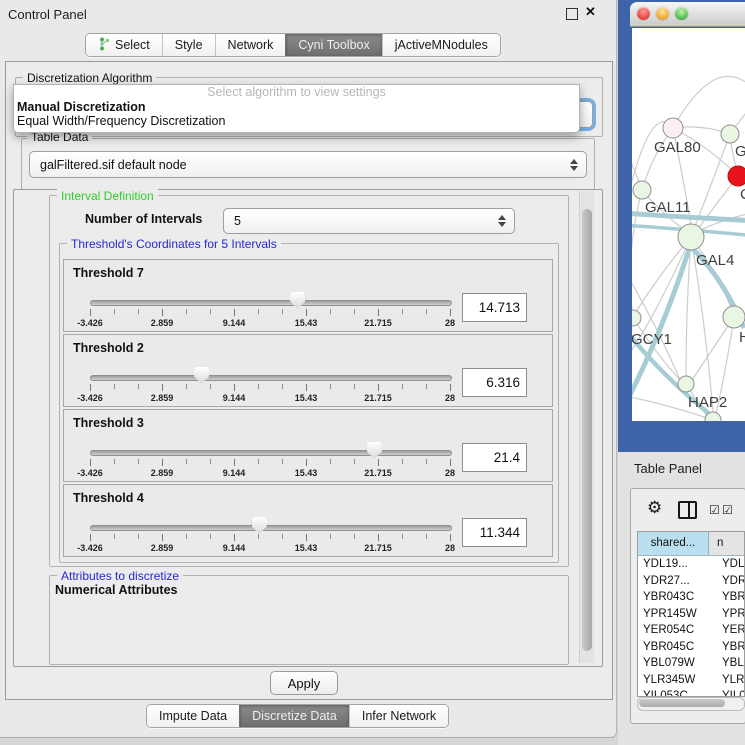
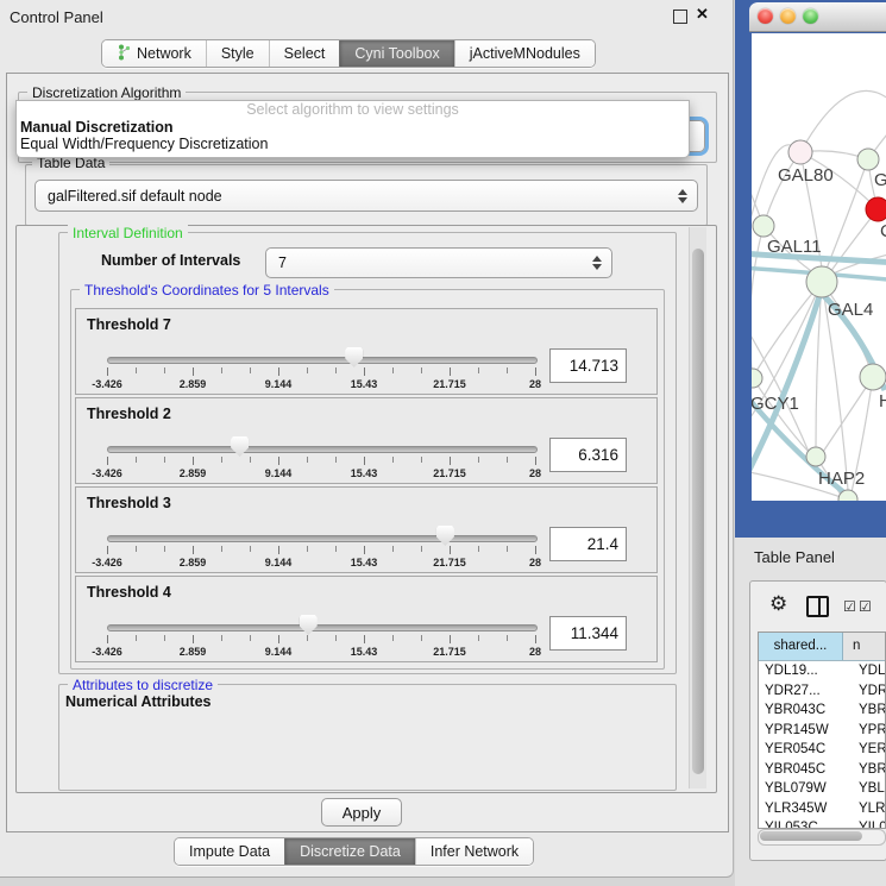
  Control Panel
  ✕
- Select
+ Network
  Style
- Network
+ Select
  Cyni Toolbox
  jActiveMNodules
  Discretization Algorithm
  Table Data
  galFiltered.sif default node
  Interval Definition
  Number of Intervals
- 5
+ 7
  Threshold's Coordinates for 5 Intervals
  Threshold 7
  -3.426
  2.859
  9.144
  15.43
  21.715
  28
  14.713
  Threshold 2
  -3.426
  2.859
  9.144
  15.43
  21.715
  28
  6.316
  Threshold 3
  -3.426
  2.859
  9.144
  15.43
  21.715
  28
  21.4
  Threshold 4
  -3.426
  2.859
  9.144
  15.43
  21.715
  28
  11.344
  Attributes to discretize
  Numerical Attributes
  Apply
  Select algorithm to view settings
  Manual Discretization
  Equal Width/Frequency Discretization
  Impute Data
  Discretize Data
  Infer Network
  GAL80
  GAL11
  GAL4
  GCY1
  H
  HAP2
  Table Panel
  ⚙
  ☑
  ☑
  shared...
  n
  YDL19...
  YDL
  YDR27...
  YDR
  YBR043C
  YBR
  YPR145W
  YPR
  YER054C
  YER
  YBR045C
  YBR
  YBL079W
  YBL
  YLR345W
  YLR
